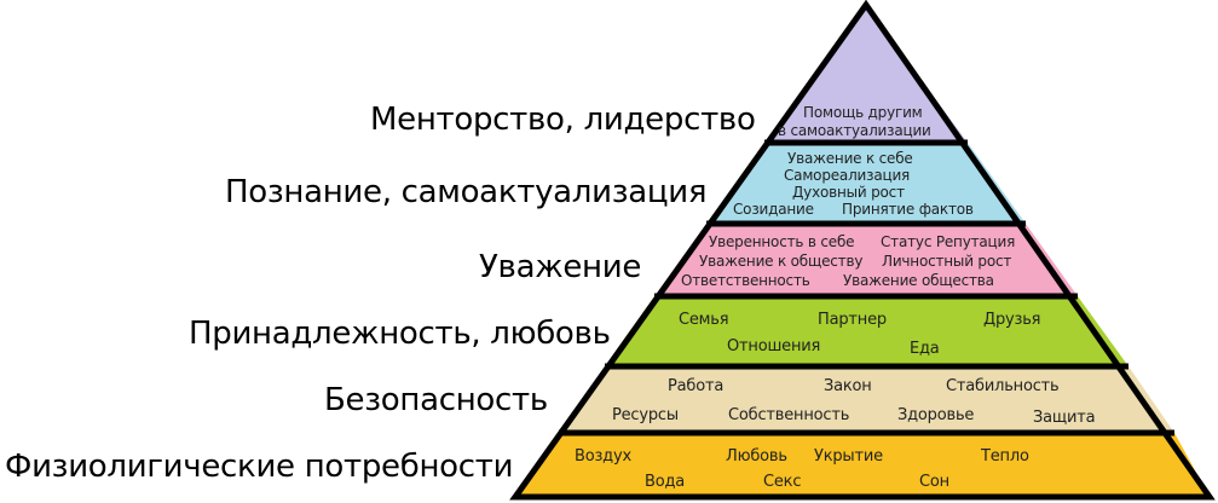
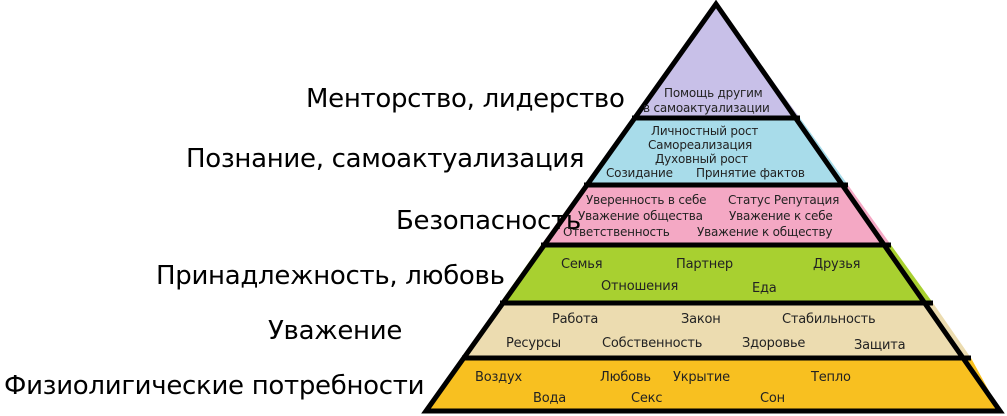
  Менторство, лидерство
  Познание, самоактуализация
- Уважение
+ Безопасность
  Принадлежность, любовь
- Безопасность
+ Уважение
  Физиолигические потребности
  Помощь другим
  в самоактуализации
- Уважение к себе
+ Личностный рост
  Самореализация
  Духовный рост
  Созидание
  Принятие фактов
  Уверенность в себе
  Статус Репутация
- Уважение к обществу
+ Уважение общества
- Личностный рост
+ Уважение к себе
  Ответственность
- Уважение общества
+ Уважение к обществу
  Семья
  Партнер
  Друзья
  Отношения
  Еда
  Работа
  Закон
  Стабильность
  Ресурсы
  Собственность
  Здоровье
  Защита
  Воздух
  Любовь
  Укрытие
  Тепло
  Вода
  Секс
  Сон
